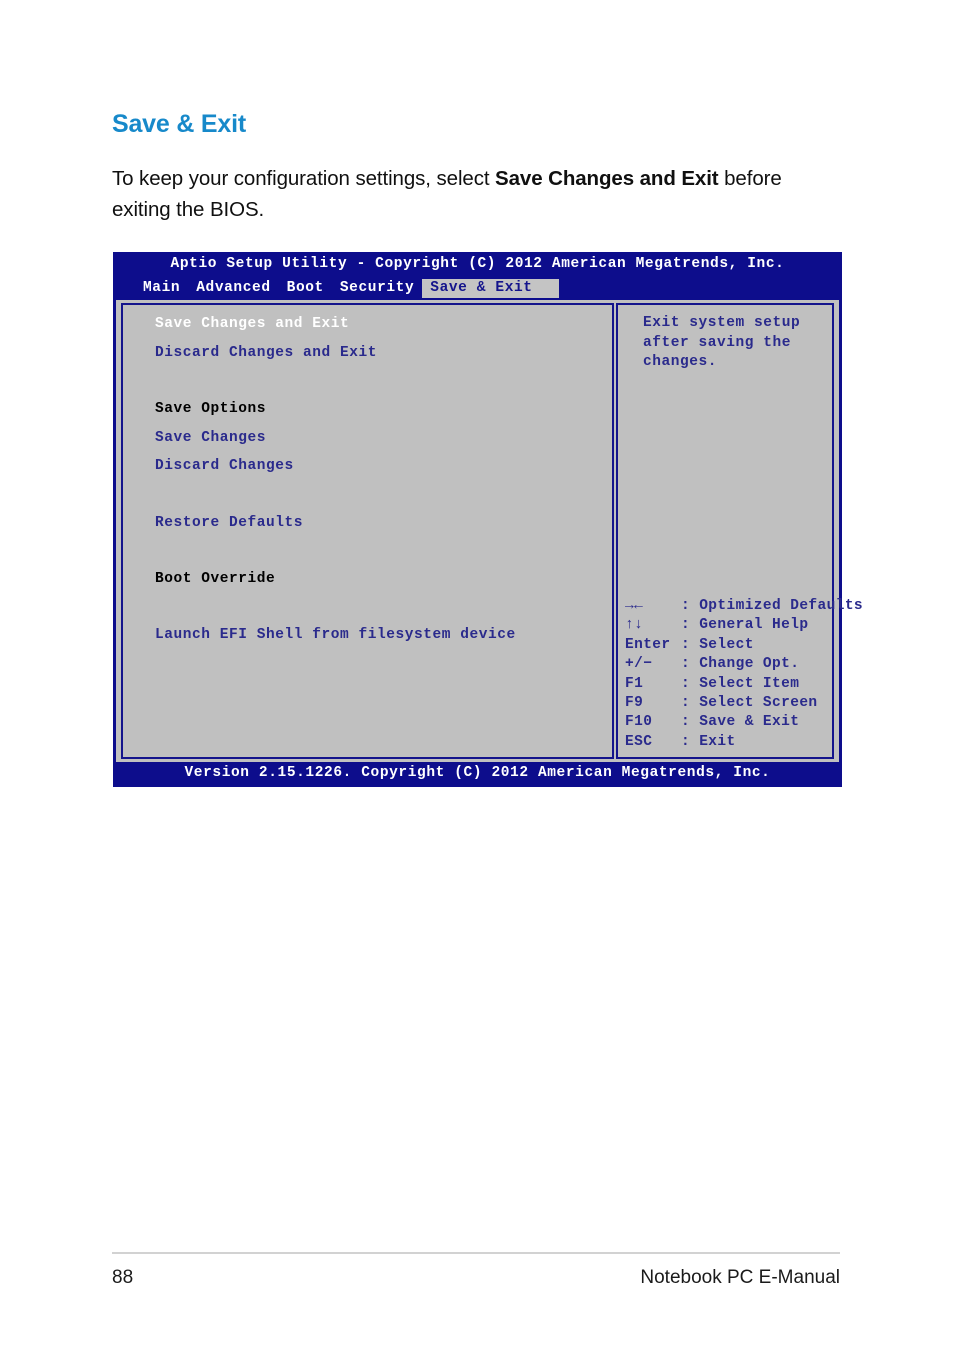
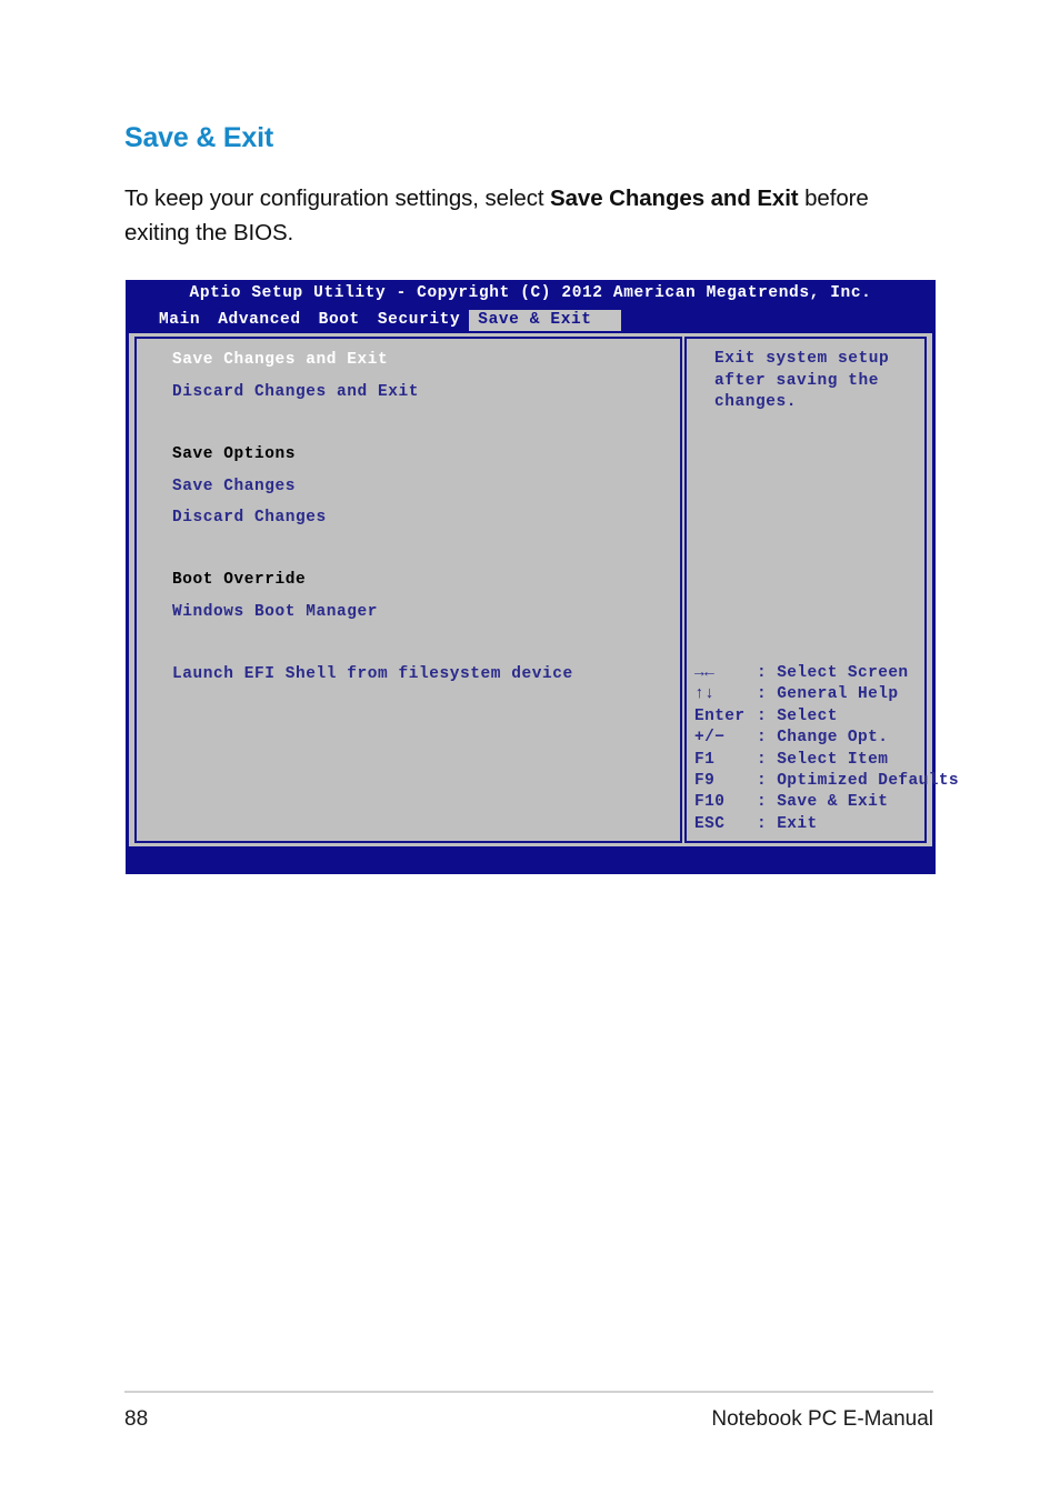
  Save & Exit
  To keep your configuration settings, select Save Changes and Exit before exiting the BIOS.
  Aptio Setup Utility - Copyright (C) 2012 American Megatrends, Inc.
  Main
  Advanced
  Boot
  Security
  Save & Exit
  Save Changes and Exit
  Discard Changes and Exit
  Save Options
  Save Changes
  Discard Changes
- Restore Defaults
  Boot Override
+ Windows Boot Manager
  Launch EFI Shell from filesystem device
  Exit system setup
  after saving the
  changes.
- →← : Optimized Defaults
+ →← : Select Screen
  ↑↓ : General Help
  Enter : Select
  +/− : Change Opt.
  F1 : Select Item
- F9 : Select Screen
+ F9 : Optimized Defaults
  F10 : Save & Exit
  ESC : Exit
- Version 2.15.1226. Copyright (C) 2012 American Megatrends, Inc.
  88
  Notebook PC E-Manual
